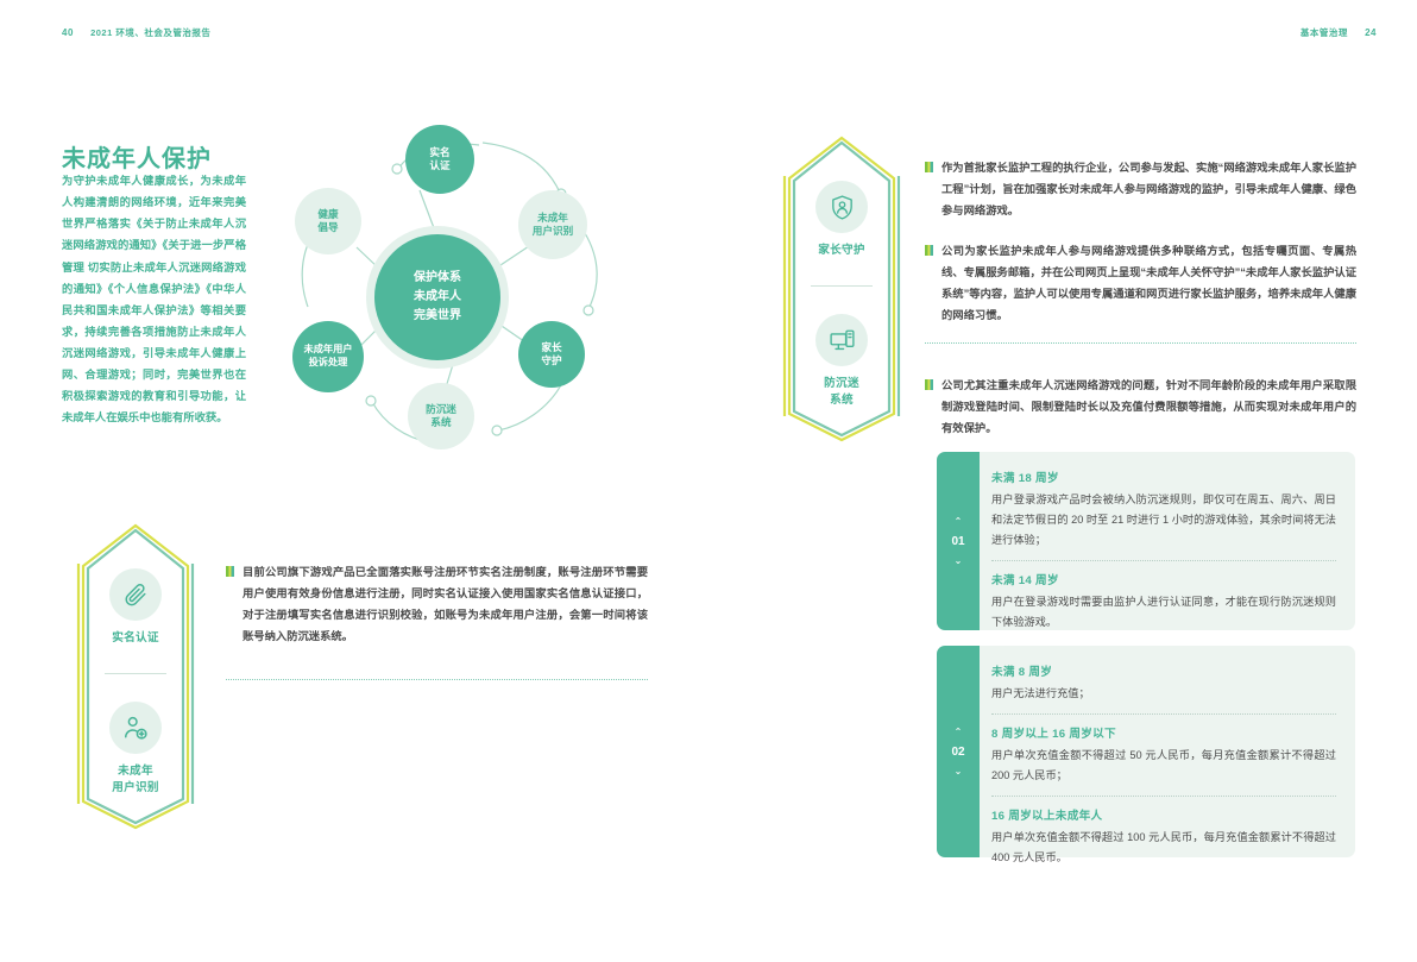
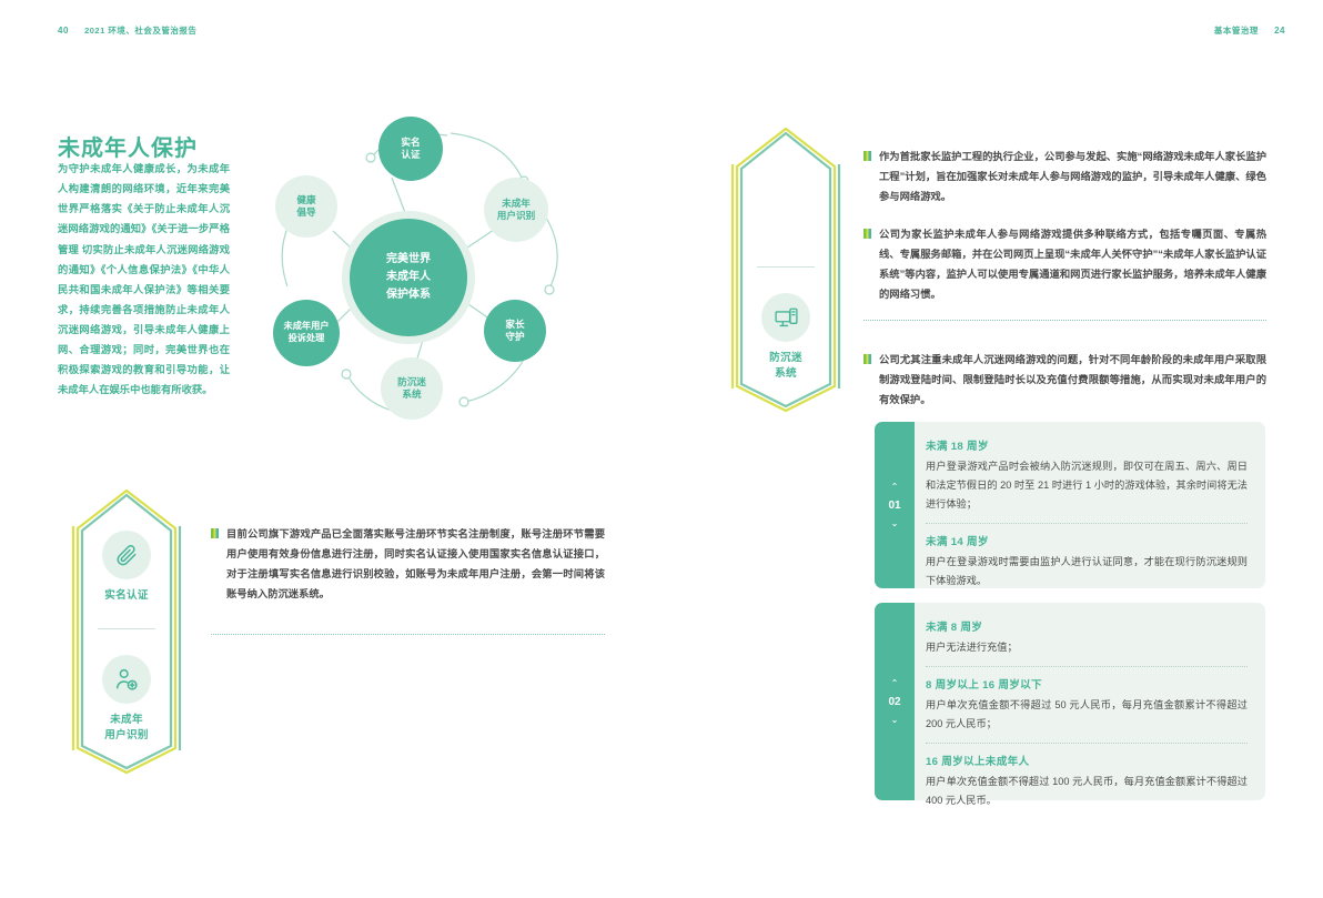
  40 2021 环境、社会及管治报告
  基本管治理 24
  未成年人保护
  为守护未成年人健康成长，为未成年人构建清朗的网络环境，近年来完美世界严格落实《关于防止未成年人沉迷网络游戏的通知》《关于进一步严格管理 切实防止未成年人沉迷网络游戏的通知》《个人信息保护法》《中华人民共和国未成年人保护法》等相关要求，持续完善各项措施防止未成年人沉迷网络游戏，引导未成年人健康上网、合理游戏；同时，完美世界也在积极探索游戏的教育和引导功能，让未成年人在娱乐中也能有所收获。
- 保护体系
+ 完美世界
  未成年人
- 完美世界
+ 保护体系
  实名
  认证
  未成年
  用户识别
  家长
  守护
  防沉迷
  系统
  未成年用户
  投诉处理
  健康
  倡导
  实名认证
  未成年
  用户识别
  目前公司旗下游戏产品已全面落实账号注册环节实名注册制度，账号注册环节需要用户使用有效身份信息进行注册，同时实名认证接入使用国家实名信息认证接口，对于注册填写实名信息进行识别校验，如账号为未成年用户注册，会第一时间将该账号纳入防沉迷系统。
- 家长守护
  防沉迷
  系统
  作为首批家长监护工程的执行企业，公司参与发起、实施“网络游戏未成年人家长监护工程”计划，旨在加强家长对未成年人参与网络游戏的监护，引导未成年人健康、绿色参与网络游戏。
  公司为家长监护未成年人参与网络游戏提供多种联络方式，包括专囑页面、专属热线、专属服务邮箱，并在公司网页上呈现“未成年人关怀守护”“未成年人家长监护认证系统”等内容，监护人可以使用专属通道和网页进行家长监护服务，培养未成年人健康的网络习惯。
  公司尤其注重未成年人沉迷网络游戏的问题，针对不同年龄阶段的未成年用户采取限制游戏登陆时间、限制登陆时长以及充值付费限额等措施，从而实现对未成年用户的有效保护。
  ⌃
  01
  ⌄
  未满 18 周岁
  用户登录游戏产品时会被纳入防沉迷规则，即仅可在周五、周六、周日和法定节假日的 20 时至 21 时进行 1 小时的游戏体验，其余时间将无法进行体验；
  未满 14 周岁
  用户在登录游戏时需要由监护人进行认证同意，才能在现行防沉迷规则下体验游戏。
  ⌃
  02
  ⌄
  未满 8 周岁
  用户无法进行充值；
  8 周岁以上 16 周岁以下
  用户单次充值金额不得超过 50 元人民币，每月充值金额累计不得超过 200 元人民币；
  16 周岁以上未成年人
  用户单次充值金额不得超过 100 元人民币，每月充值金额累计不得超过 400 元人民币。
